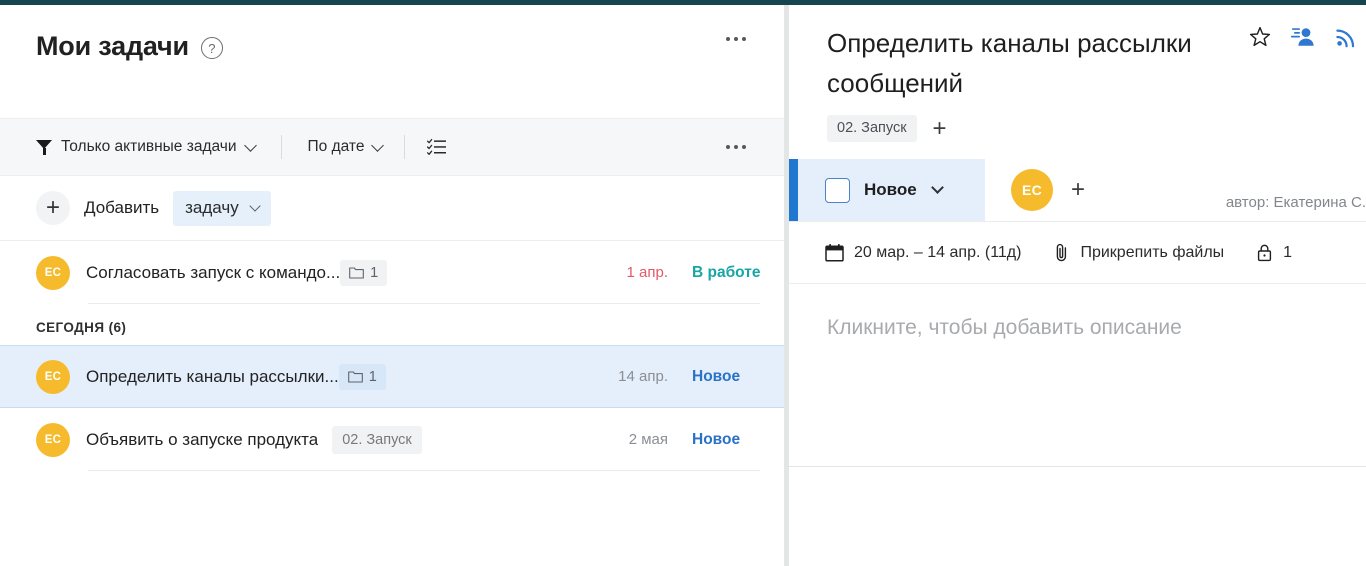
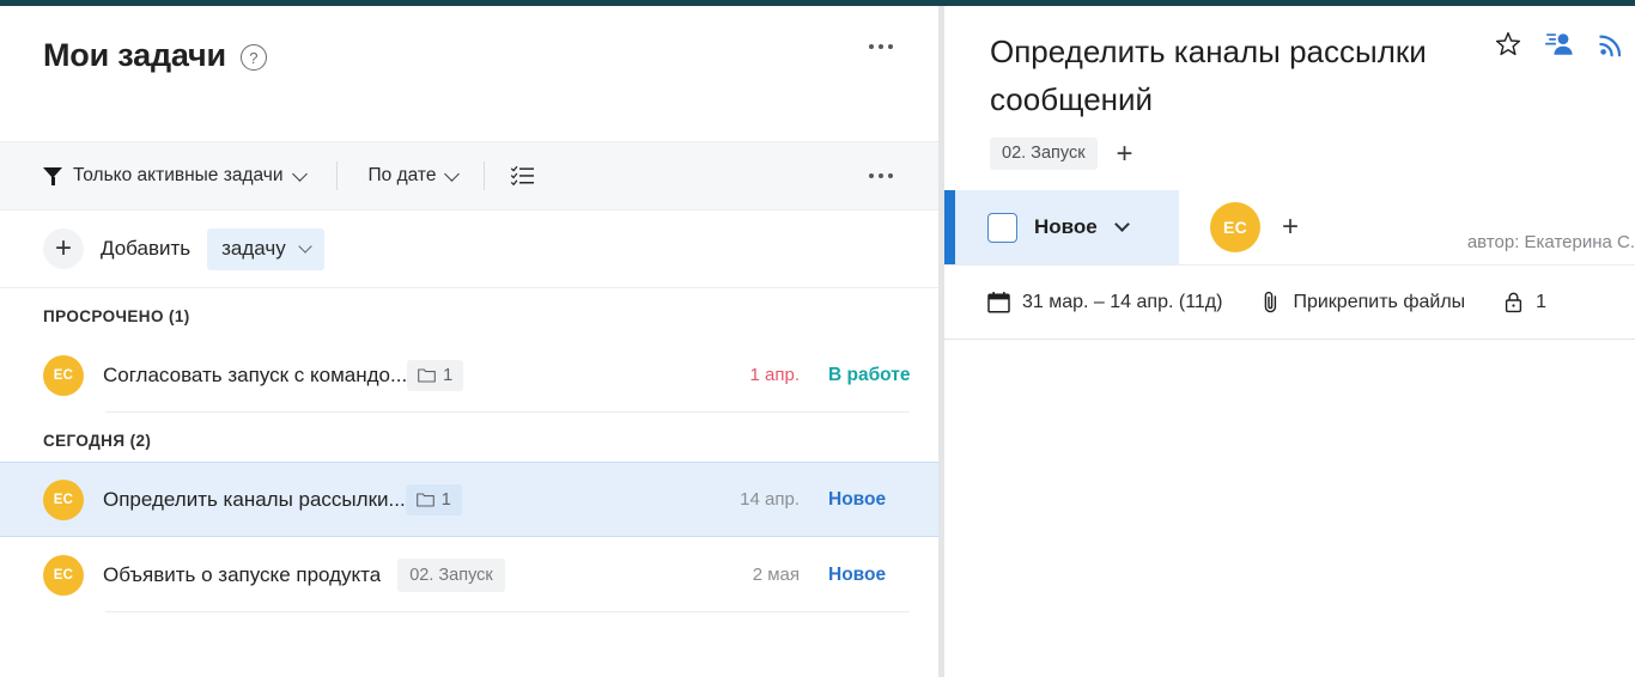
  Мои задачи
  ?
  Только активные задачи
  По дате
  +
  Добавить
  задачу
+ ПРОСРОЧЕНО (1)
  ЕС
  Согласовать запуск с командо...
  1
  1 апр.
  В работе
- СЕГОДНЯ (6)
+ СЕГОДНЯ (2)
  ЕС
  Определить каналы рассылки...
  1
  14 апр.
  Новое
  ЕС
  Объявить о запуске продукта
  02. Запуск
  2 мая
  Новое
  Определить каналы рассылки сообщений
  02. Запуск
  +
  Новое
  ЕС
  +
  автор: Екатерина С.
- 20 мар. – 14 апр. (11д)
+ 31 мар. – 14 апр. (11д)
  Прикрепить файлы
  1
- Кликните, чтобы добавить описание
